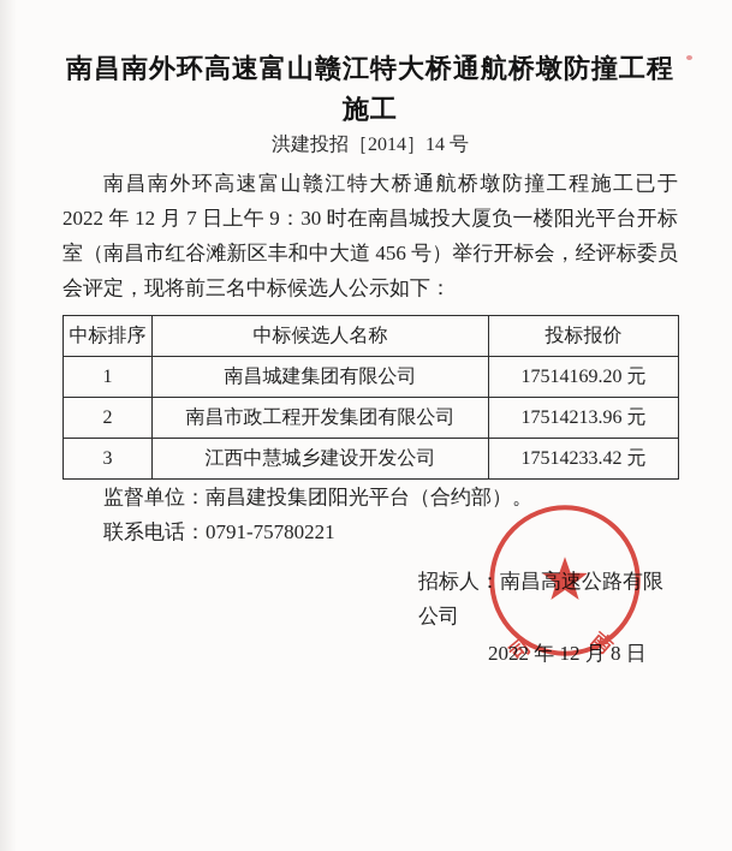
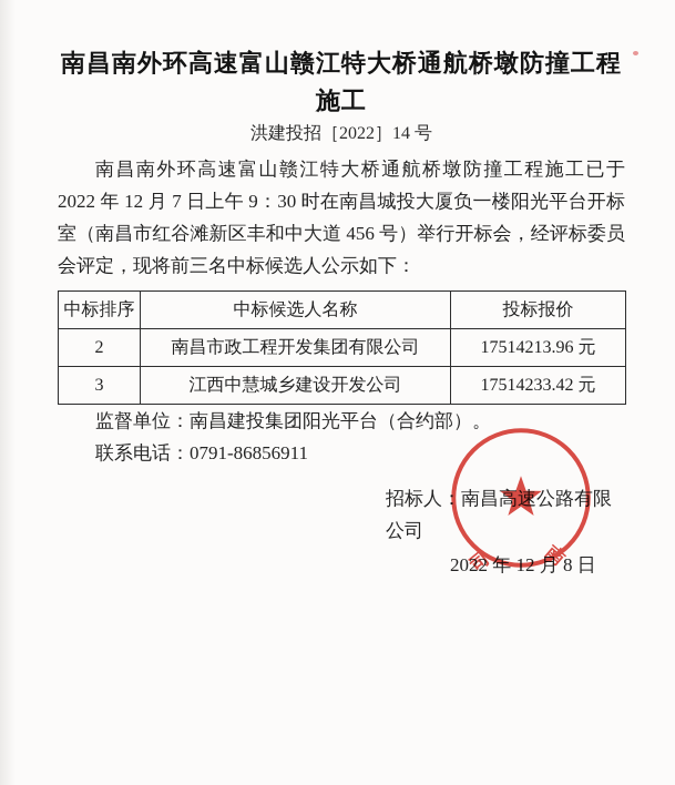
  南昌南外环高速富山赣江特大桥通航桥墩防撞工程施工
- 洪建投招［2014］14 号
+ 洪建投招［2022］14 号
  南昌南外环高速富山赣江特大桥通航桥墩防撞工程施工已于 2022 年 12 月 7 日上午 9：30 时在南昌城投大厦负一楼阳光平台开标室（南昌市红谷滩新区丰和中大道 456 号）举行开标会，经评标委员会评定，现将前三名中标候选人公示如下：
  中标排序	中标候选人名称	投标报价
- 1	南昌城建集团有限公司	17514169.20 元
  2	南昌市政工程开发集团有限公司	17514213.96 元
  3	江西中慧城乡建设开发公司	17514233.42 元
  监督单位：南昌建投集团阳光平台（合约部）。
- 联系电话：0791-75780221
+ 联系电话：0791-86856911
  招标人：南昌高速公路有限公司
  2022 年 12 月 8 日
